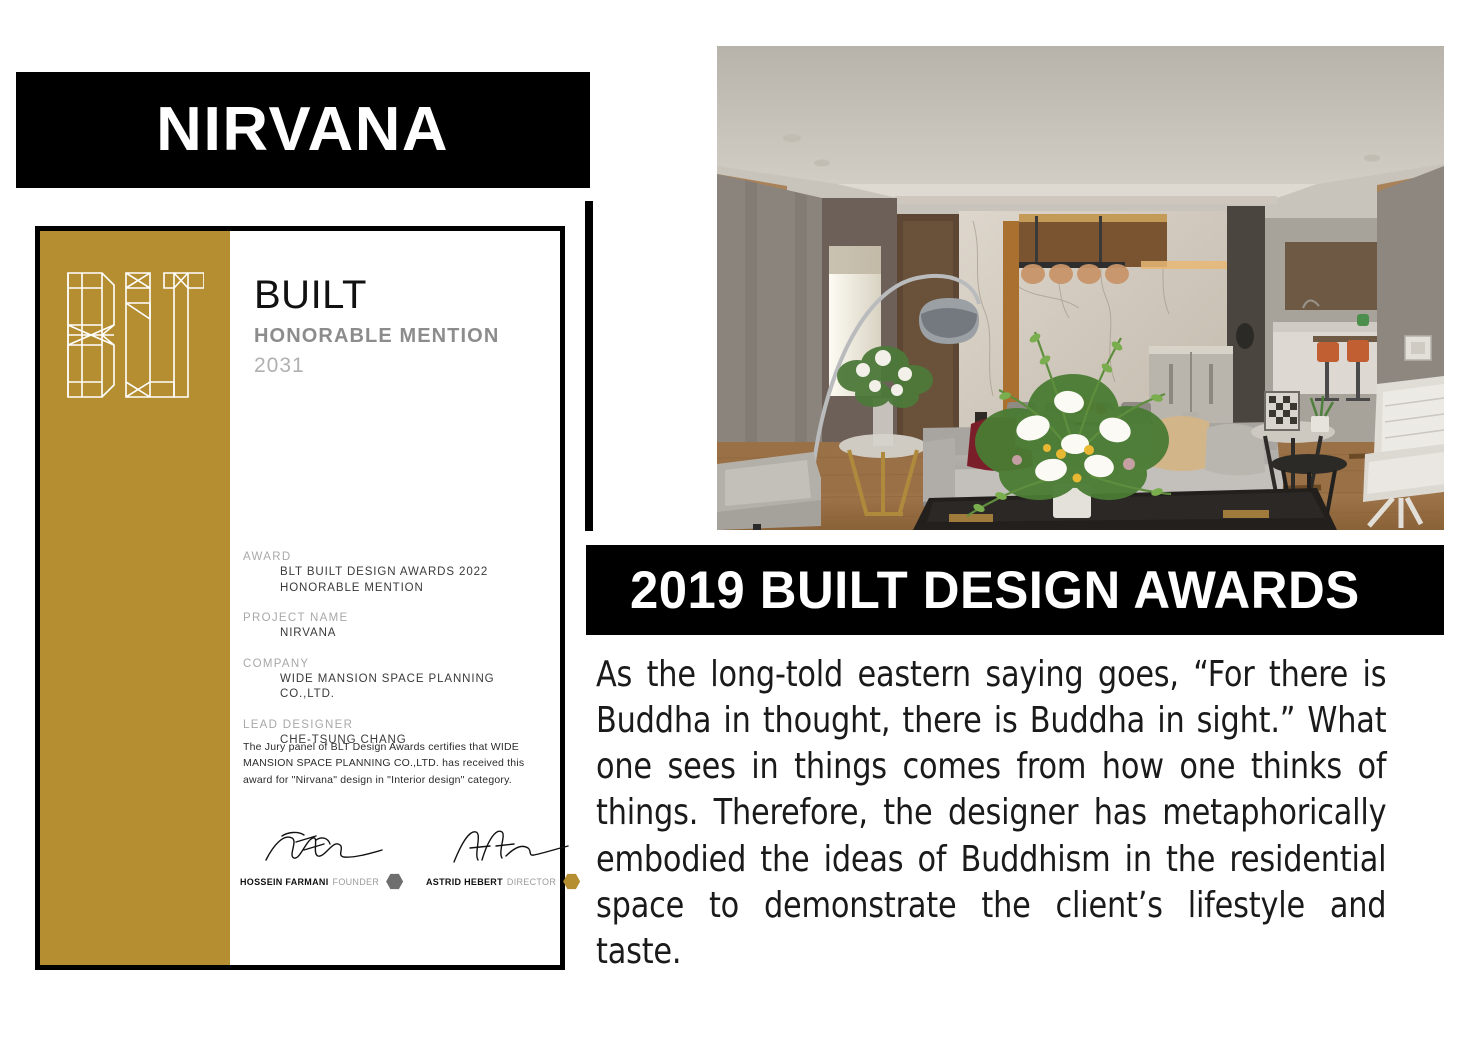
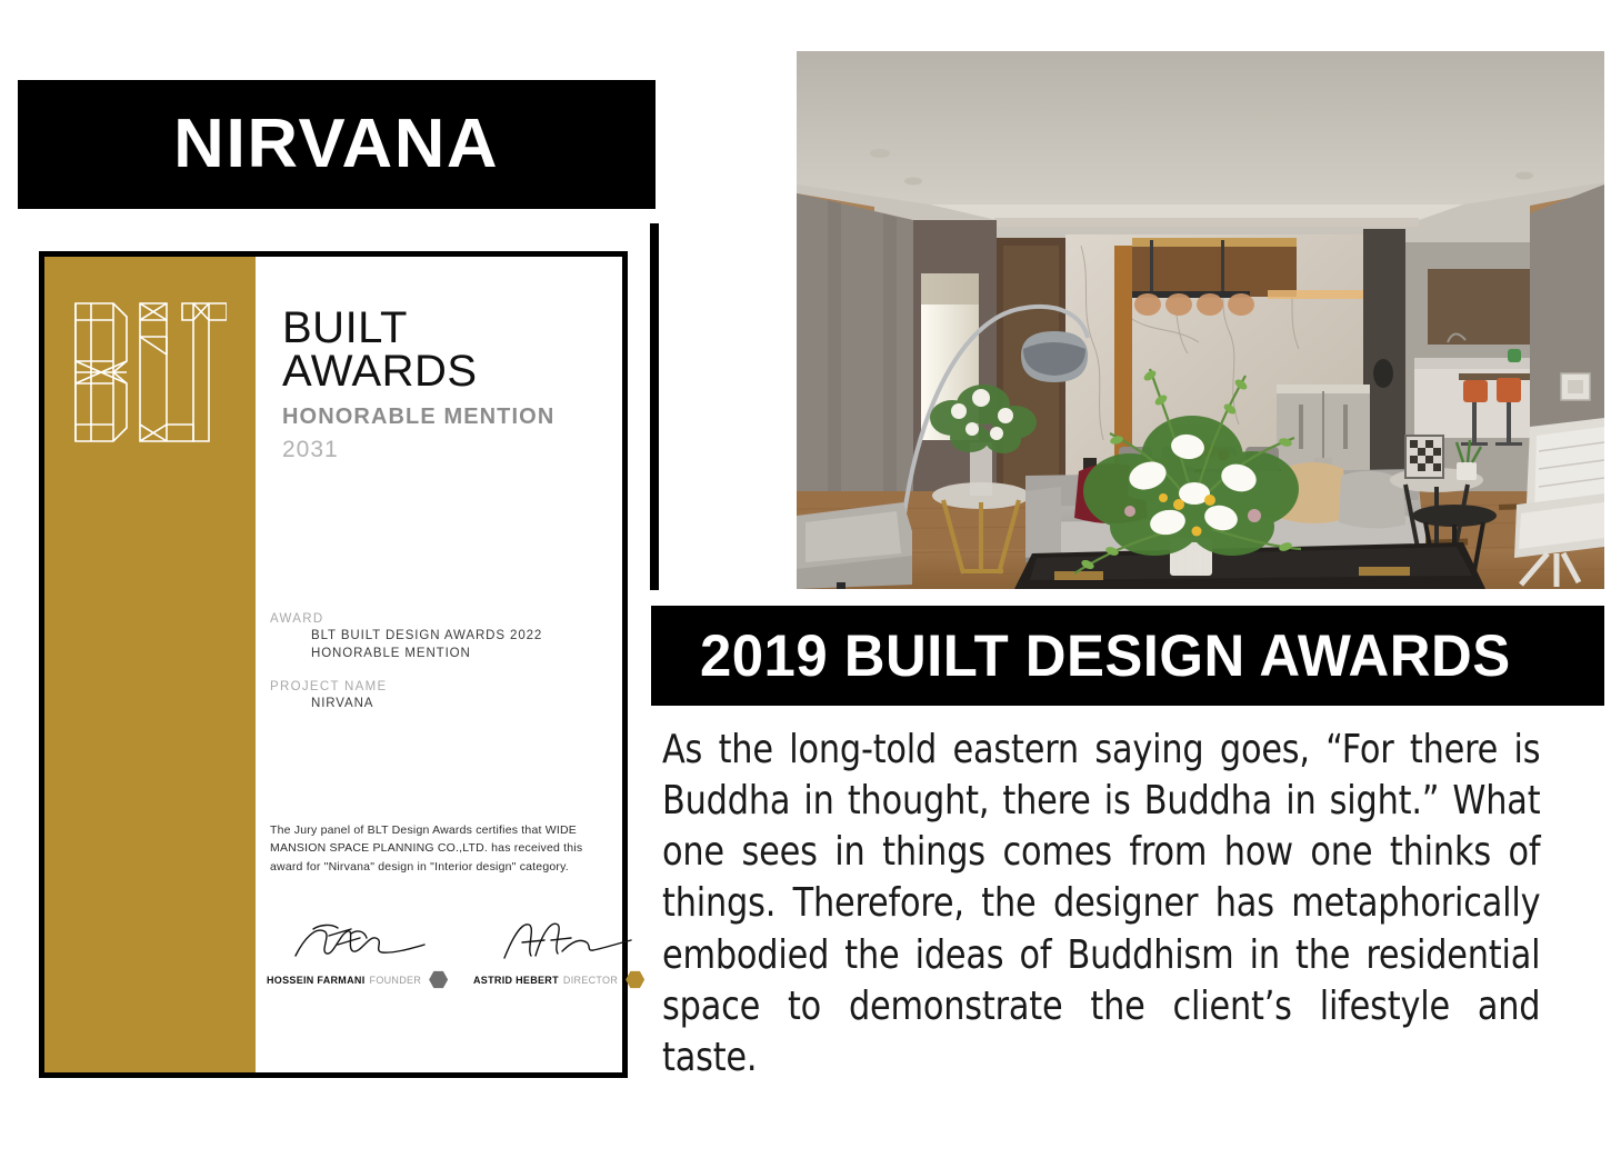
  NIRVANA
  BUILT
+ AWARDS
  HONORABLE MENTION
  2031
  AWARD
  BLT BUILT DESIGN AWARDS 2022
  HONORABLE MENTION
  PROJECT NAME
  NIRVANA
- COMPANY
- WIDE MANSION SPACE PLANNING CO.,LTD.
- LEAD DESIGNER
- CHE-TSUNG CHANG
  The Jury panel of BLT Design Awards certifies that WIDE MANSION SPACE PLANNING CO.,LTD. has received this award for "Nirvana" design in "Interior design" category.
  HOSSEIN FARMANI
  FOUNDER
  ASTRID HEBERT
  DIRECTOR
  2019 BUILT DESIGN AWARDS
  As the long-told eastern saying goes, “For there is Buddha in thought, there is Buddha in sight.” What one sees in things comes from how one thinks of things. Therefore, the designer has metaphorically embodied the ideas of Buddhism in the residential space to demonstrate the client’s lifestyle and taste.
